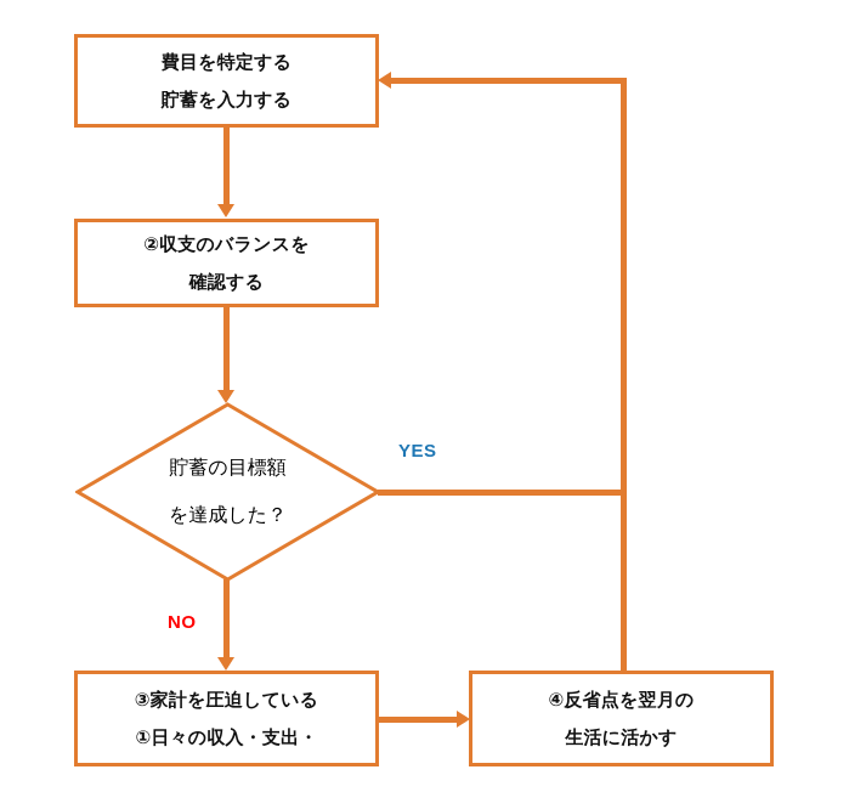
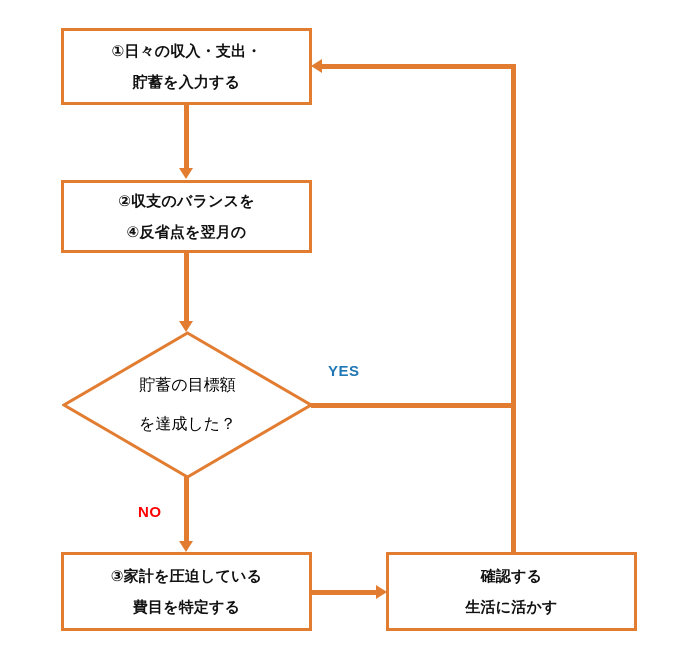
- 費目を特定する
+ ①日々の収入・支出・
  貯蓄を入力する
  ②収支のバランスを
- 確認する
+ ④反省点を翌月の
  貯蓄の目標額
  を達成した？
  YES
  NO
  ③家計を圧迫している
- ①日々の収入・支出・
+ 費目を特定する
- ④反省点を翌月の
+ 確認する
  生活に活かす
